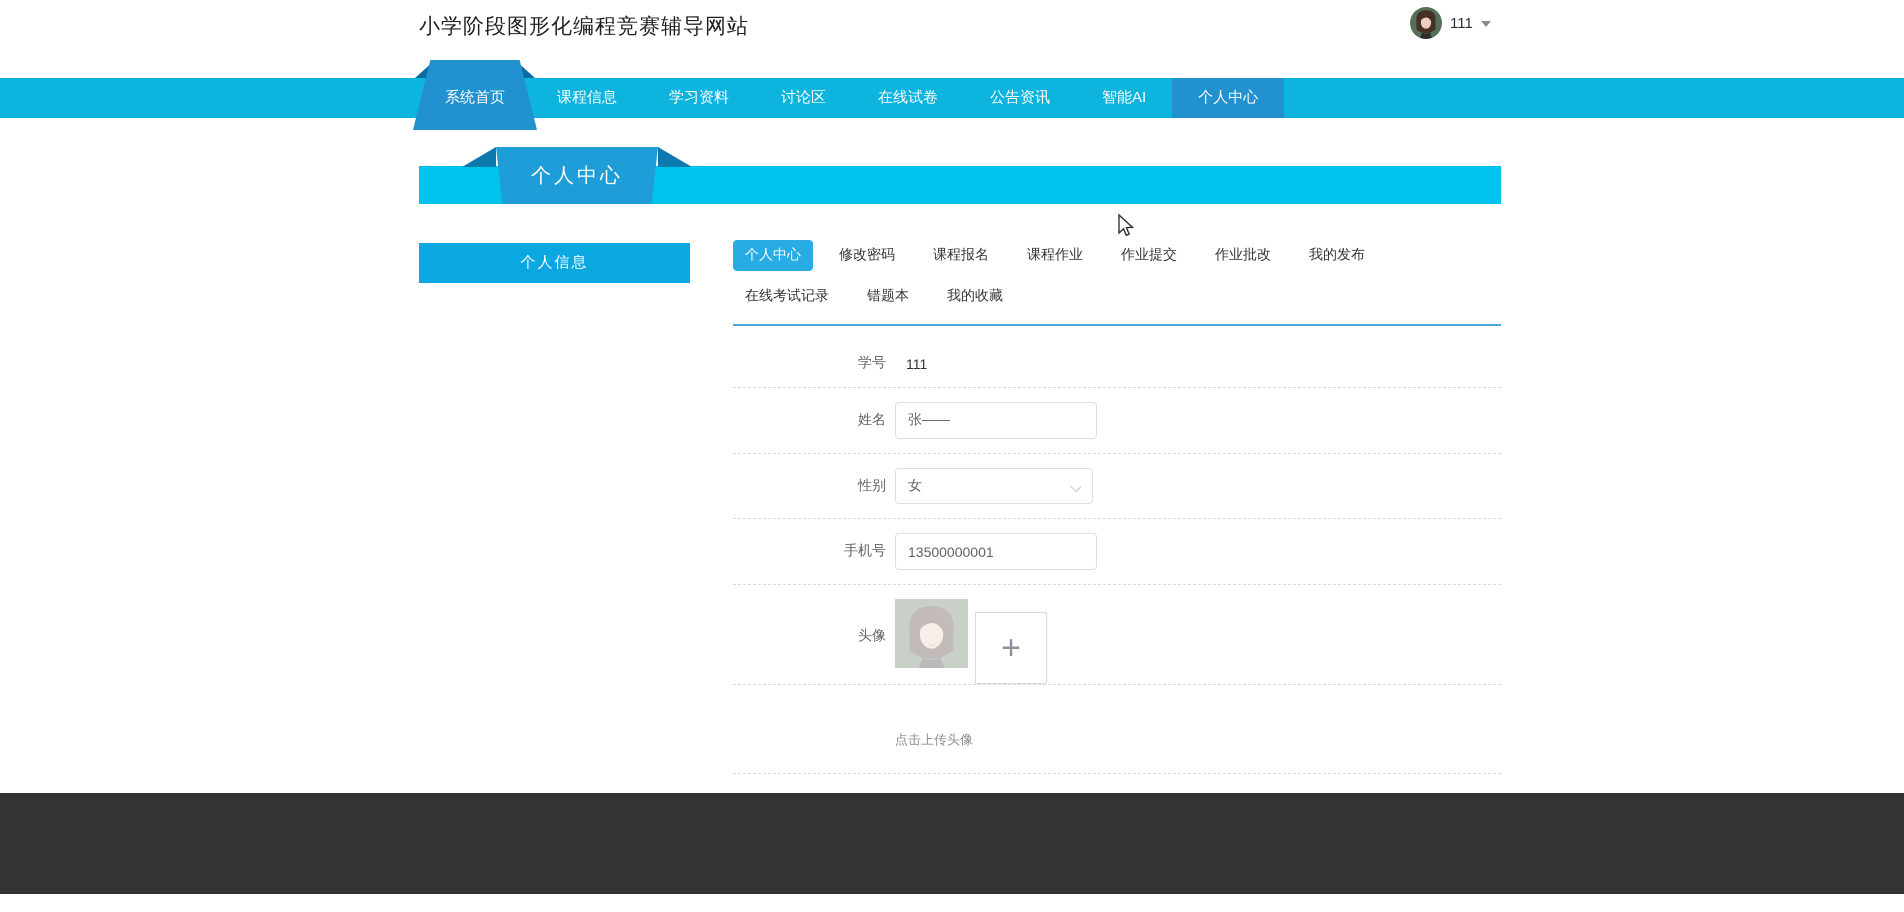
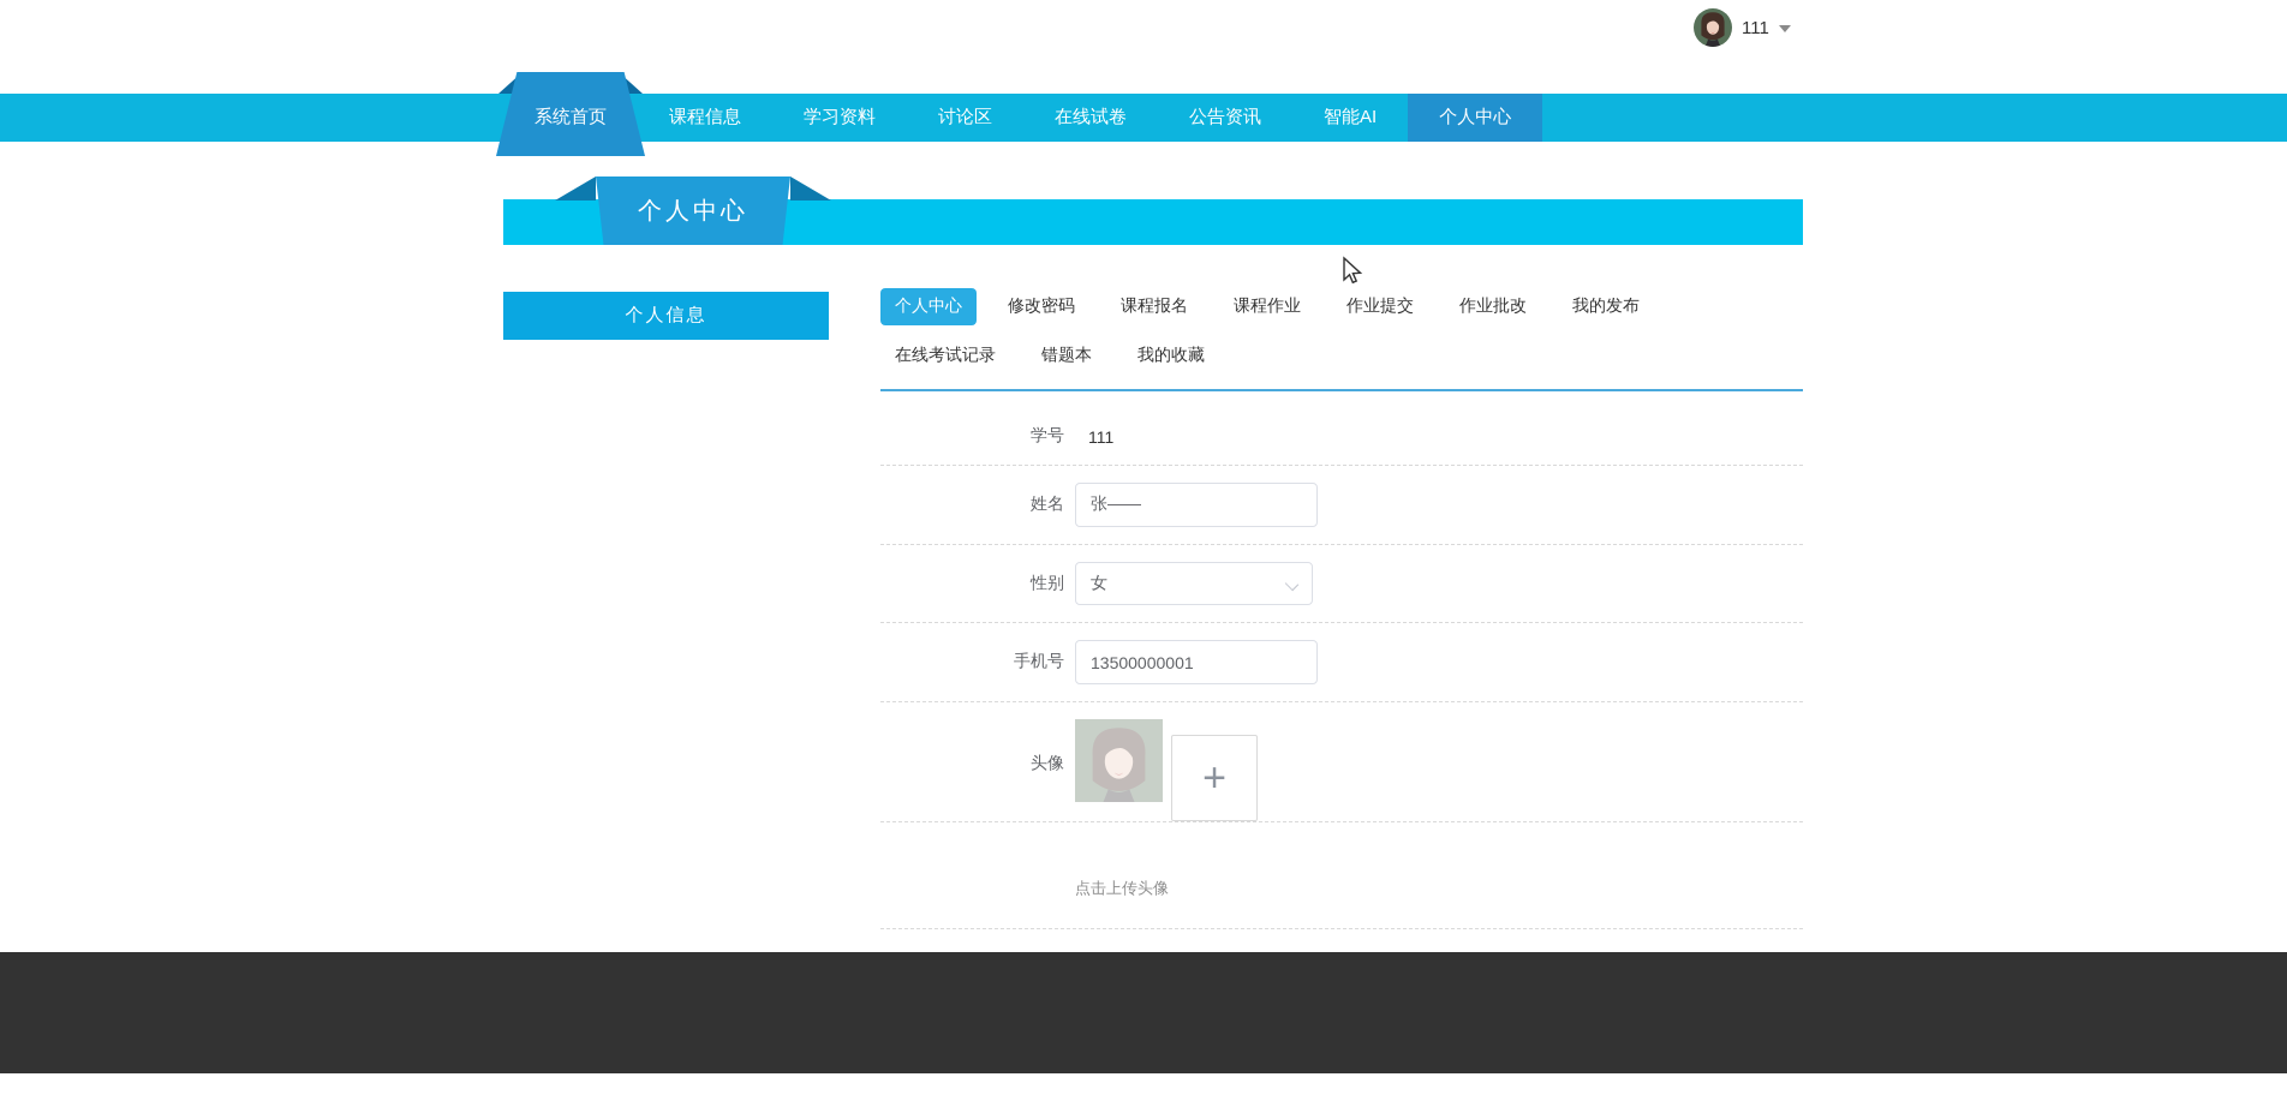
- 小学阶段图形化编程竞赛辅导网站
  111
  系统首页
  课程信息
  学习资料
  讨论区
  在线试卷
  公告资讯
  智能AI
  个人中心
  个人中心
  个人信息
  个人中心
  修改密码
  课程报名
  课程作业
  作业提交
  作业批改
  我的发布
  在线考试记录
  错题本
  我的收藏
  学号
  111
  姓名
  张——
  性别
  女
  手机号
  13500000001
  头像
  +
  点击上传头像
